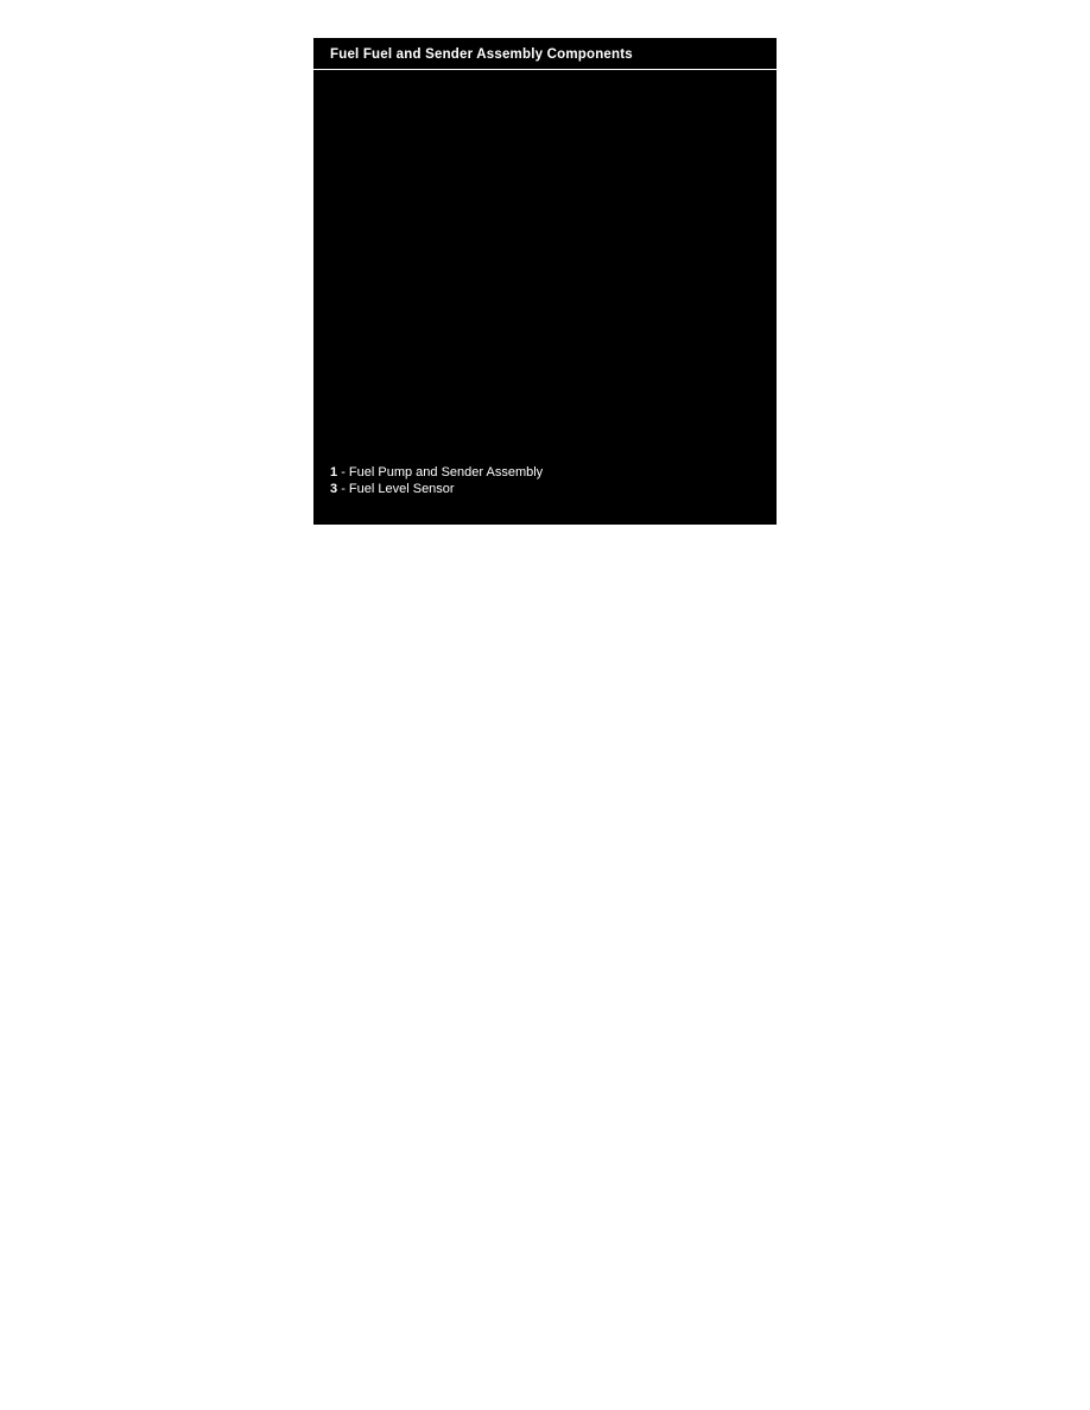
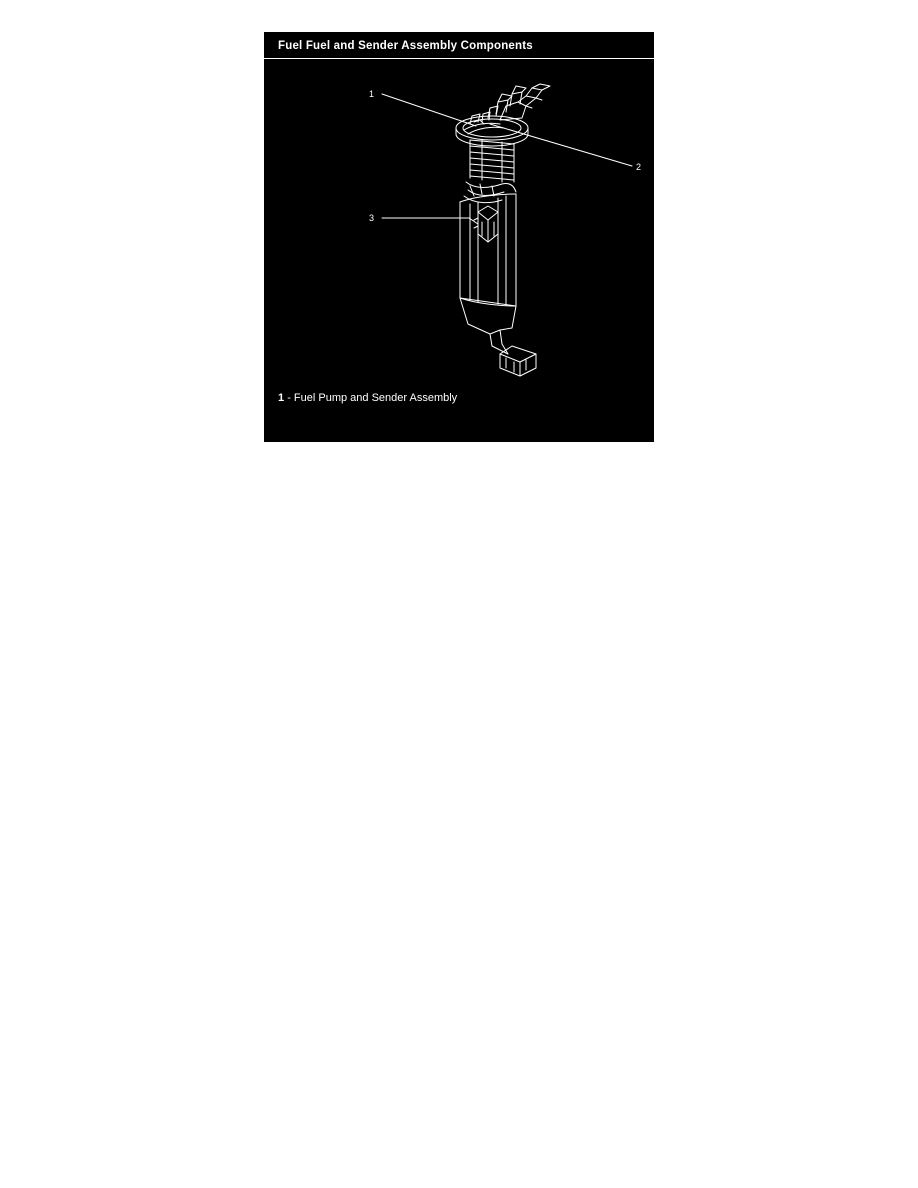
  Fuel Fuel and Sender Assembly Components
+ 1
+ 2
+ 3
  1 - Fuel Pump and Sender Assembly
- 3 - Fuel Level Sensor
